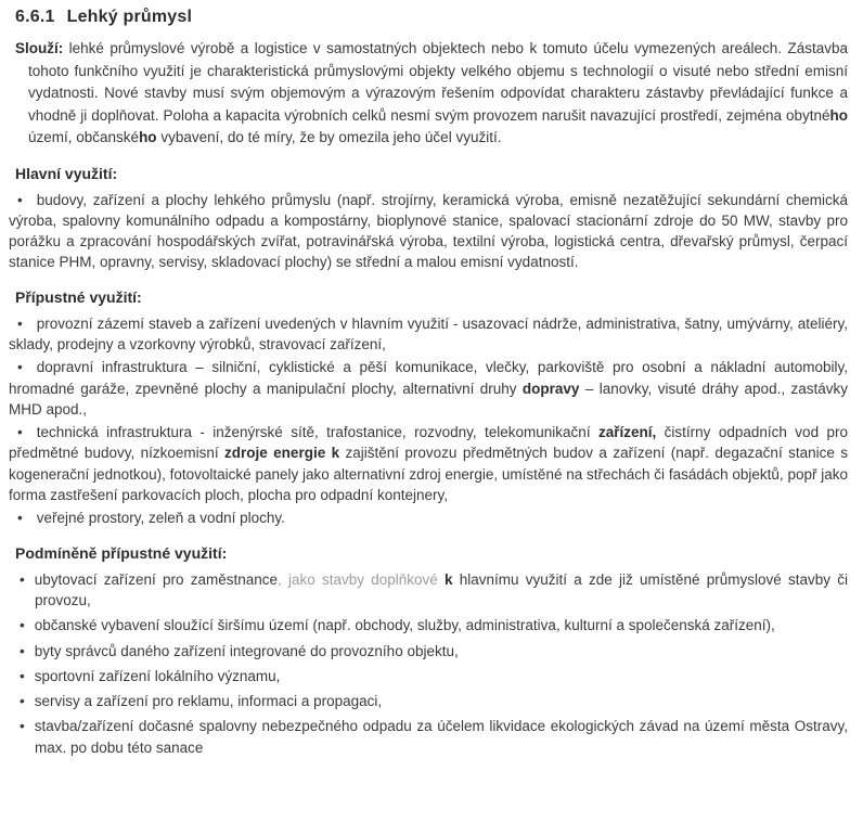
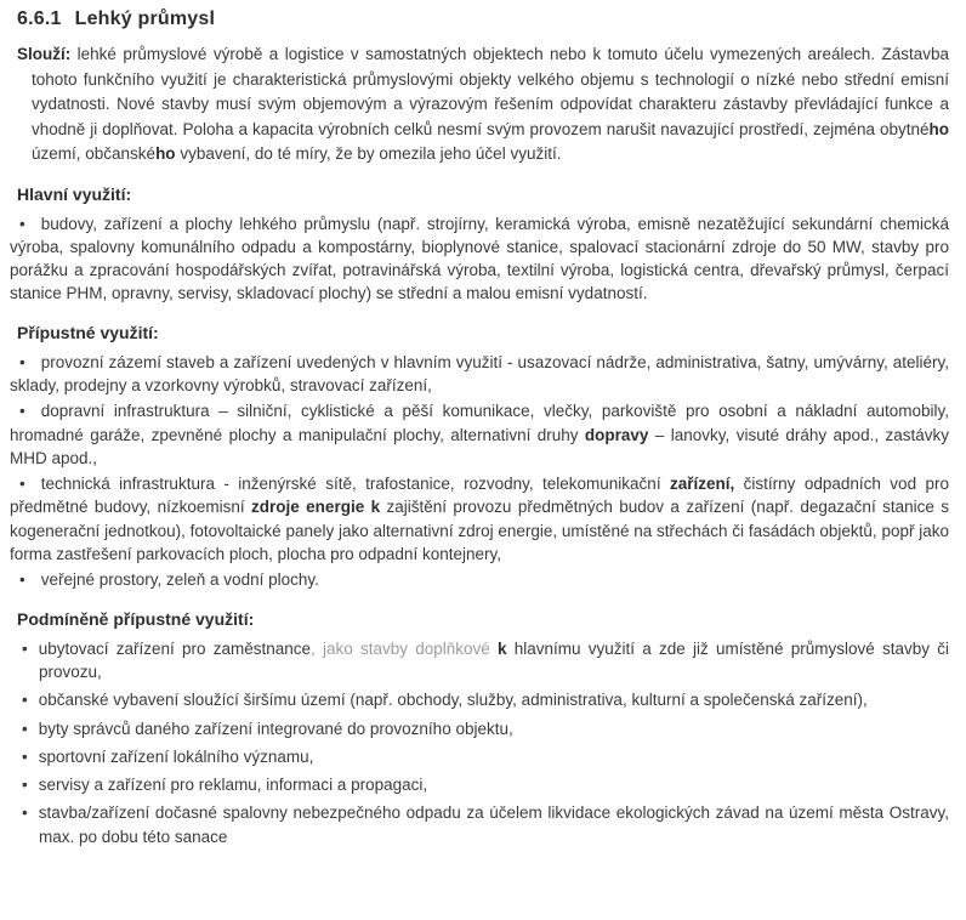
  6.6.1 Lehký průmysl
- Slouží: lehké průmyslové výrobě a logistice v samostatných objektech nebo k tomuto účelu vymezených areálech. Zástavba tohoto funkčního využití je charakteristická průmyslovými objekty velkého objemu s technologií o visuté nebo střední emisní vydatnosti. Nové stavby musí svým objemovým a výrazovým řešením odpovídat charakteru zástavby převládající funkce a vhodně ji doplňovat. Poloha a kapacita výrobních celků nesmí svým provozem narušit navazující prostředí, zejména obytného území, občanského vybavení, do té míry, že by omezila jeho účel využití.
+ Slouží: lehké průmyslové výrobě a logistice v samostatných objektech nebo k tomuto účelu vymezených areálech. Zástavba tohoto funkčního využití je charakteristická průmyslovými objekty velkého objemu s technologií o nízké nebo střední emisní vydatnosti. Nové stavby musí svým objemovým a výrazovým řešením odpovídat charakteru zástavby převládající funkce a vhodně ji doplňovat. Poloha a kapacita výrobních celků nesmí svým provozem narušit navazující prostředí, zejména obytného území, občanského vybavení, do té míry, že by omezila jeho účel využití.
  Hlavní využití:
  • budovy, zařízení a plochy lehkého průmyslu (např. strojírny, keramická výroba, emisně nezatěžující sekundární chemická výroba, spalovny komunálního odpadu a kompostárny, bioplynové stanice, spalovací stacionární zdroje do 50 MW, stavby pro porážku a zpracování hospodářských zvířat, potravinářská výroba, textilní výroba, logistická centra, dřevařský průmysl, čerpací stanice PHM, opravny, servisy, skladovací plochy) se střední a malou emisní vydatností.
  Přípustné využití:
  • provozní zázemí staveb a zařízení uvedených v hlavním využití - usazovací nádrže, administrativa, šatny, umývárny, ateliéry, sklady, prodejny a vzorkovny výrobků, stravovací zařízení,
  • dopravní infrastruktura – silniční, cyklistické a pěší komunikace, vlečky, parkoviště pro osobní a nákladní automobily, hromadné garáže, zpevněné plochy a manipulační plochy, alternativní druhy dopravy – lanovky, visuté dráhy apod., zastávky MHD apod.,
  • technická infrastruktura - inženýrské sítě, trafostanice, rozvodny, telekomunikační zařízení, čistírny odpadních vod pro předmětné budovy, nízkoemisní zdroje energie k zajištění provozu předmětných budov a zařízení (např. degazační stanice s kogenerační jednotkou), fotovoltaické panely jako alternativní zdroj energie, umístěné na střechách či fasádách objektů, popř jako forma zastřešení parkovacích ploch, plocha pro odpadní kontejnery,
  • veřejné prostory, zeleň a vodní plochy.
  Podmíněně přípustné využití:
  • ubytovací zařízení pro zaměstnance, jako stavby doplňkové k hlavnímu využití a zde již umístěné průmyslové stavby či provozu,
  • občanské vybavení sloužící širšímu území (např. obchody, služby, administrativa, kulturní a společenská zařízení),
  • byty správců daného zařízení integrované do provozního objektu,
  • sportovní zařízení lokálního významu,
  • servisy a zařízení pro reklamu, informaci a propagaci,
  • stavba/zařízení dočasné spalovny nebezpečného odpadu za účelem likvidace ekologických závad na území města Ostravy, max. po dobu této sanace
